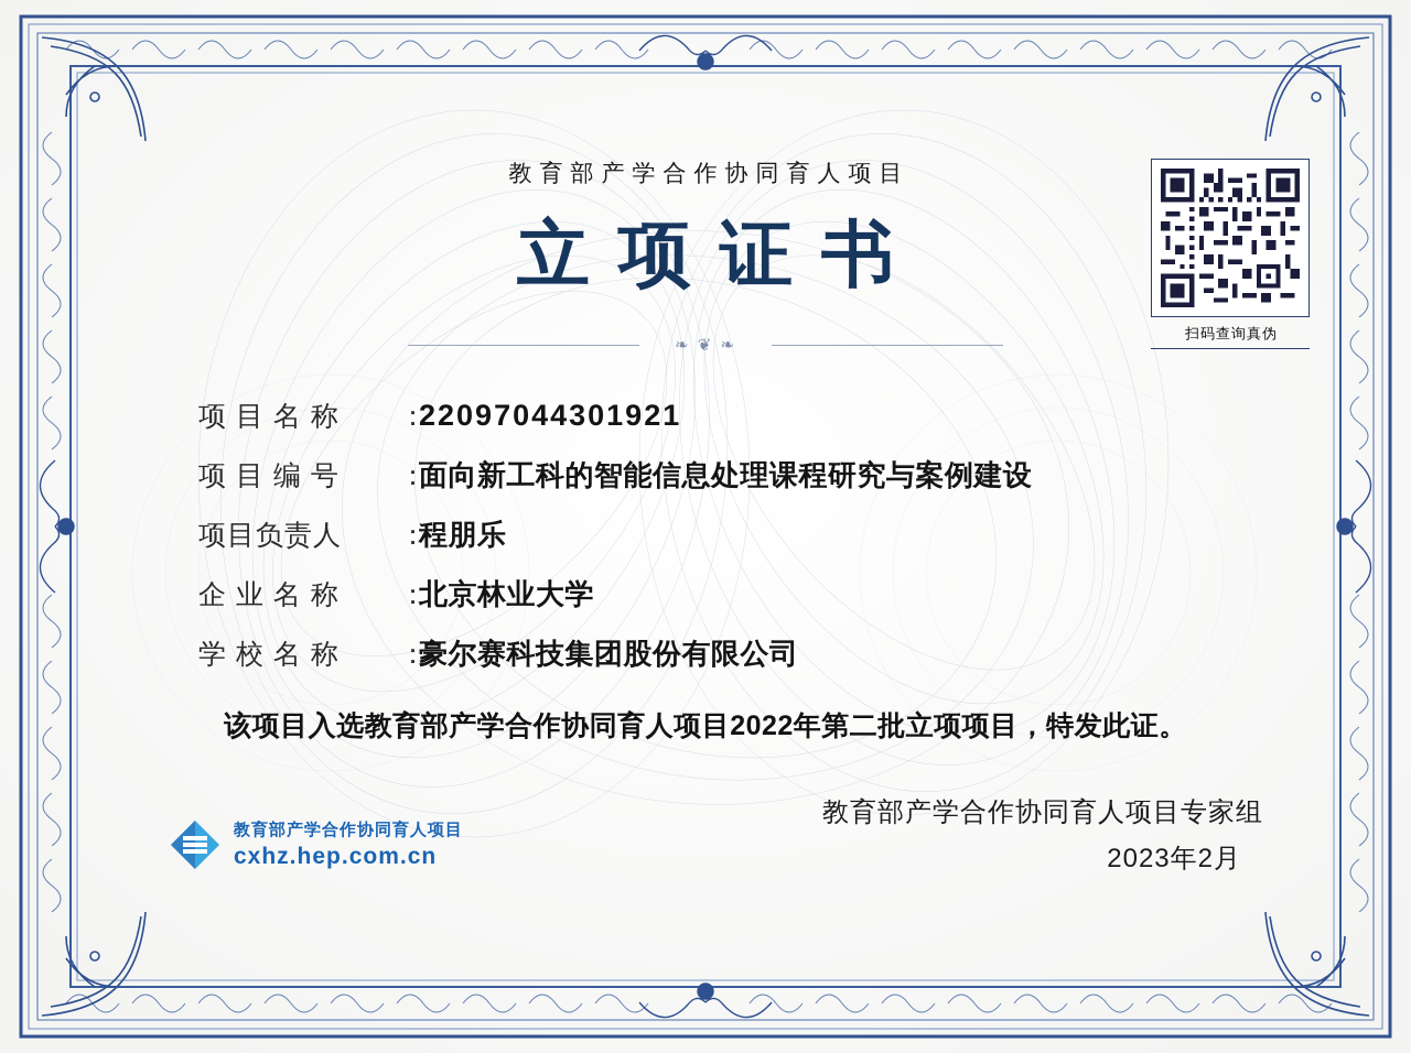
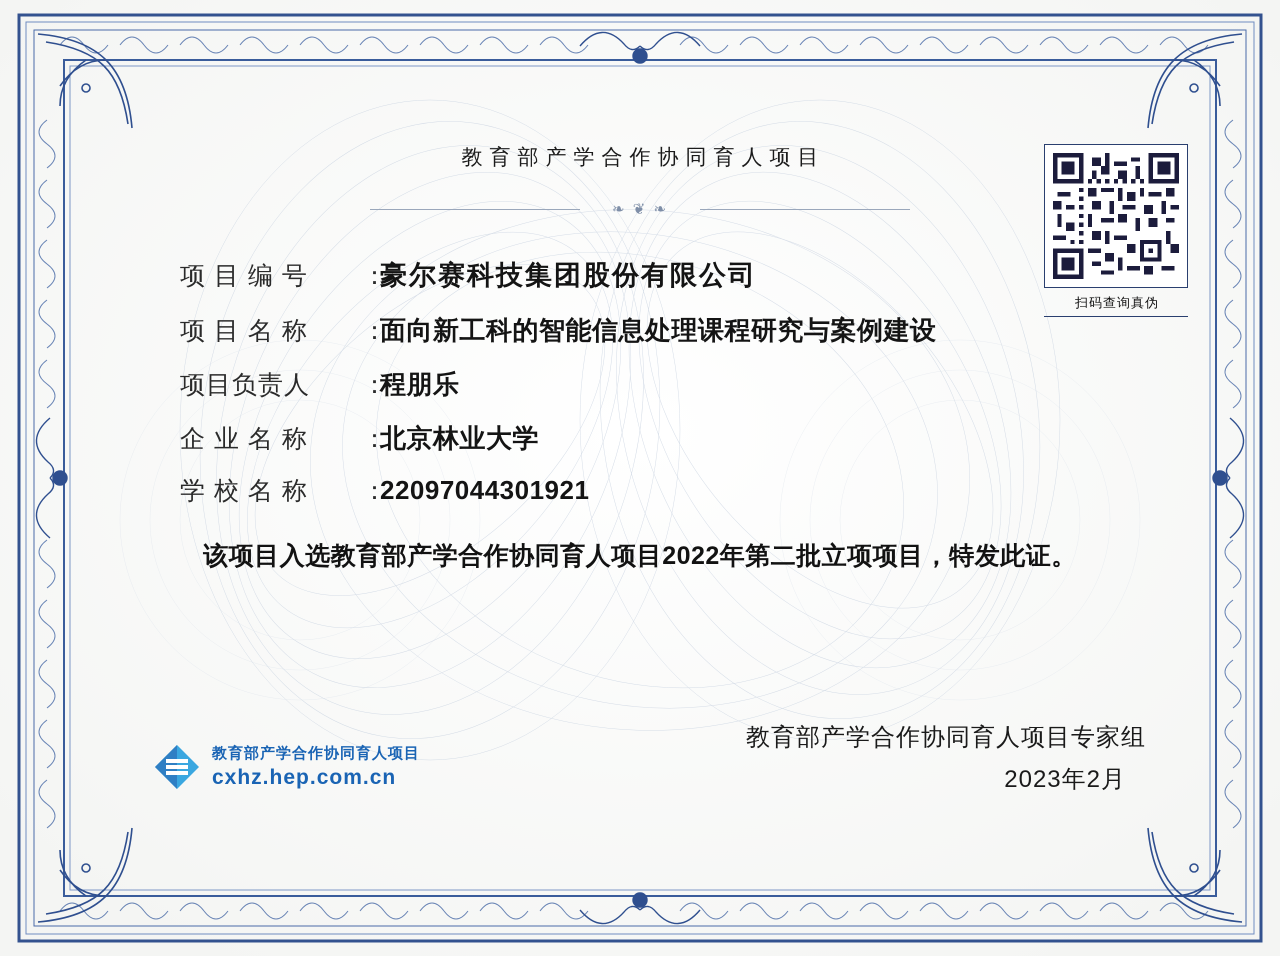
  扫码查询真伪
  教育部产学合作协同育人项目
- 立项证书
  ❧ ❦ ❧
- 项 目 名 称
+ 项 目 编 号
  ：
- 22097044301921
+ 豪尔赛科技集团股份有限公司
- 项 目 编 号
+ 项 目 名 称
  ：
  面向新工科的智能信息处理课程研究与案例建设
  项目负责人
  ：
  程朋乐
  企 业 名 称
  ：
  北京林业大学
  学 校 名 称
  ：
- 豪尔赛科技集团股份有限公司
+ 22097044301921
  该项目入选教育部产学合作协同育人项目2022年第二批立项项目，特发此证。
  教育部产学合作协同育人项目
  cxhz.hep.com.cn
  教育部产学合作协同育人项目专家组
  2023年2月
